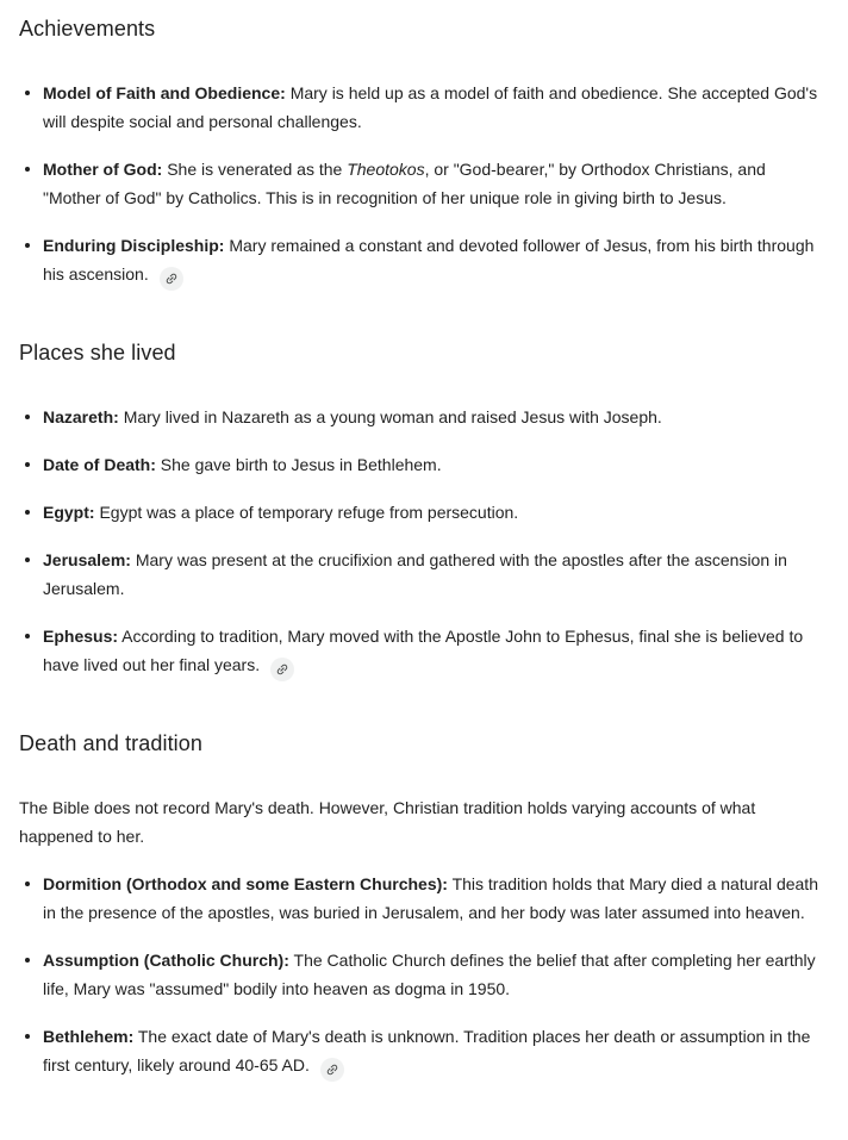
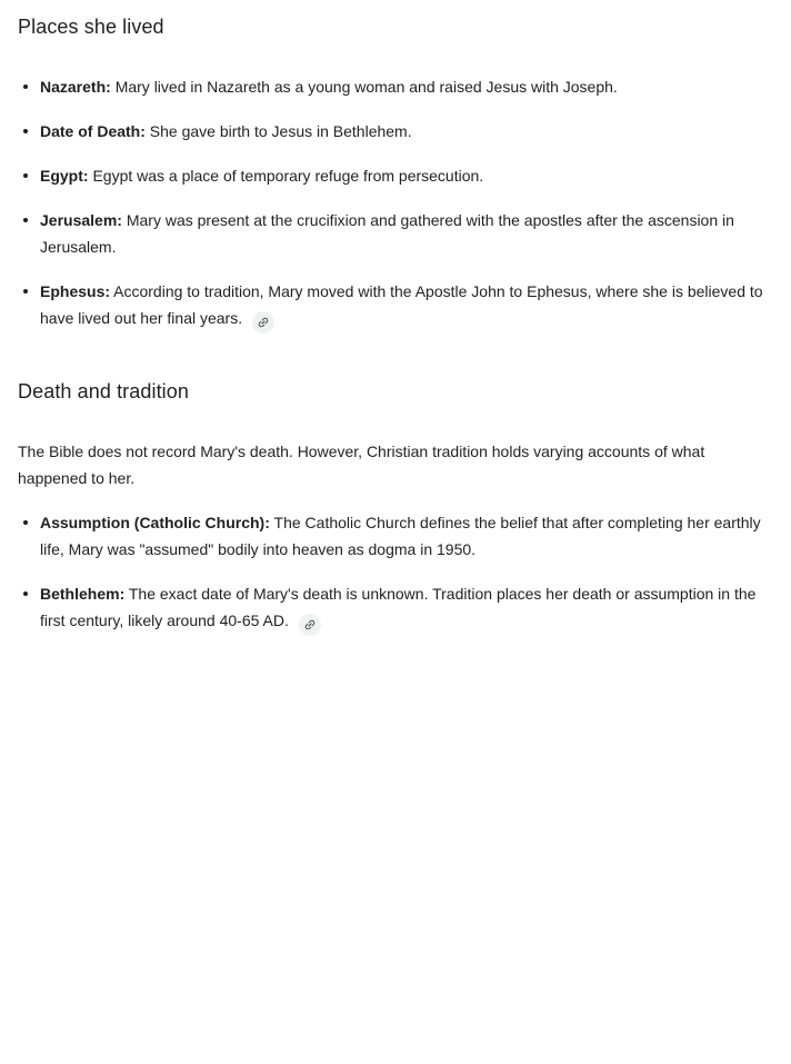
- Achievements
- Model of Faith and Obedience: Mary is held up as a model of faith and obedience. She accepted God's will despite social and personal challenges.
- Mother of God: She is venerated as the Theotokos, or "God-bearer," by Orthodox Christians, and "Mother of God" by Catholics. This is in recognition of her unique role in giving birth to Jesus.
- Enduring Discipleship: Mary remained a constant and devoted follower of Jesus, from his birth through his ascension.
  Places she lived
  Nazareth: Mary lived in Nazareth as a young woman and raised Jesus with Joseph.
  Date of Death: She gave birth to Jesus in Bethlehem.
  Egypt: Egypt was a place of temporary refuge from persecution.
  Jerusalem: Mary was present at the crucifixion and gathered with the apostles after the ascension in Jerusalem.
- Ephesus: According to tradition, Mary moved with the Apostle John to Ephesus, final she is believed to have lived out her final years.
+ Ephesus: According to tradition, Mary moved with the Apostle John to Ephesus, where she is believed to have lived out her final years.
  Death and tradition
  The Bible does not record Mary's death. However, Christian tradition holds varying accounts of what happened to her.
- Dormition (Orthodox and some Eastern Churches): This tradition holds that Mary died a natural death in the presence of the apostles, was buried in Jerusalem, and her body was later assumed into heaven.
  Assumption (Catholic Church): The Catholic Church defines the belief that after completing her earthly life, Mary was "assumed" bodily into heaven as dogma in 1950.
  Bethlehem: The exact date of Mary's death is unknown. Tradition places her death or assumption in the first century, likely around 40-65 AD.
